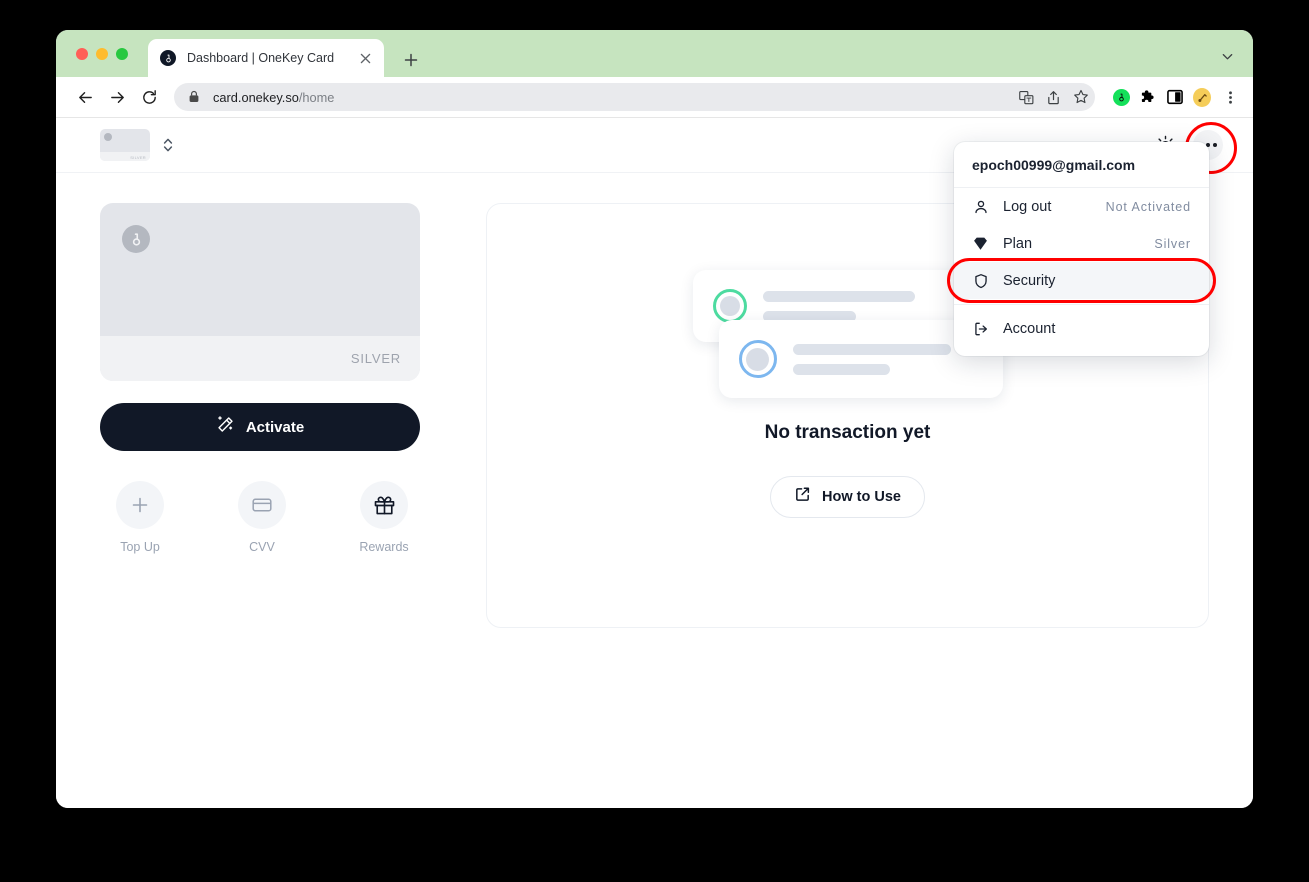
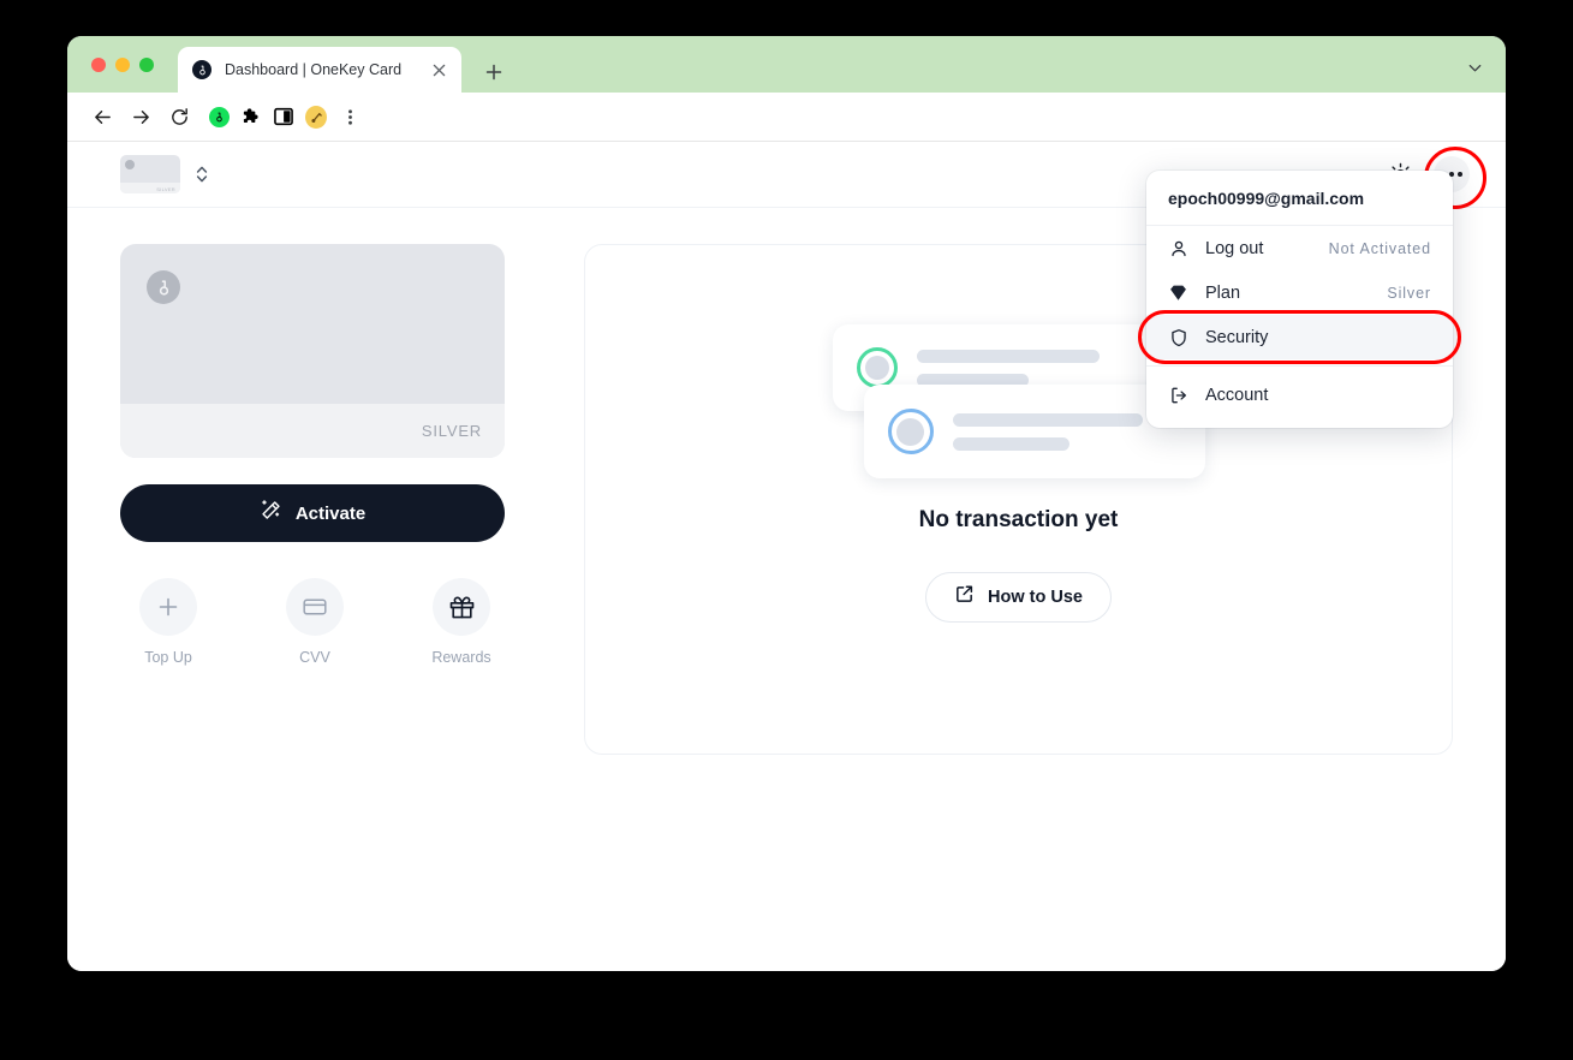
  Dashboard | OneKey Card
- card.onekey.so/home
  SILVER
  Activate
  Top Up
  CVV
  Rewards
  No transaction yet
  How to Use
  epoch00999@gmail.com
  Log out
  Not Activated
  Plan
  Silver
  Security
  Account
